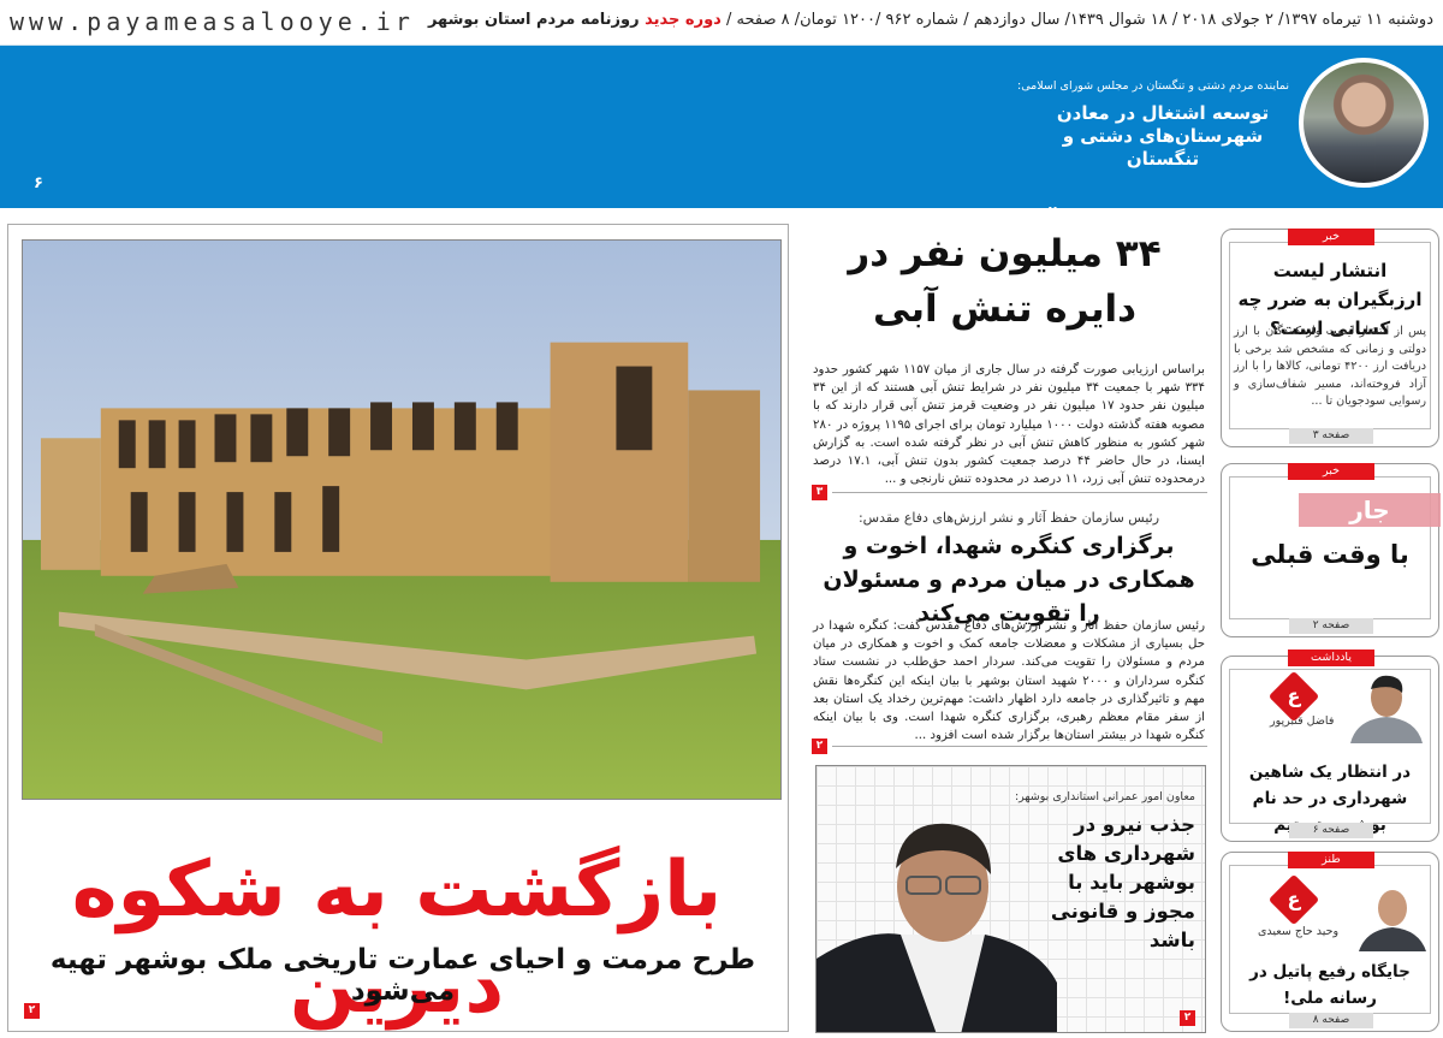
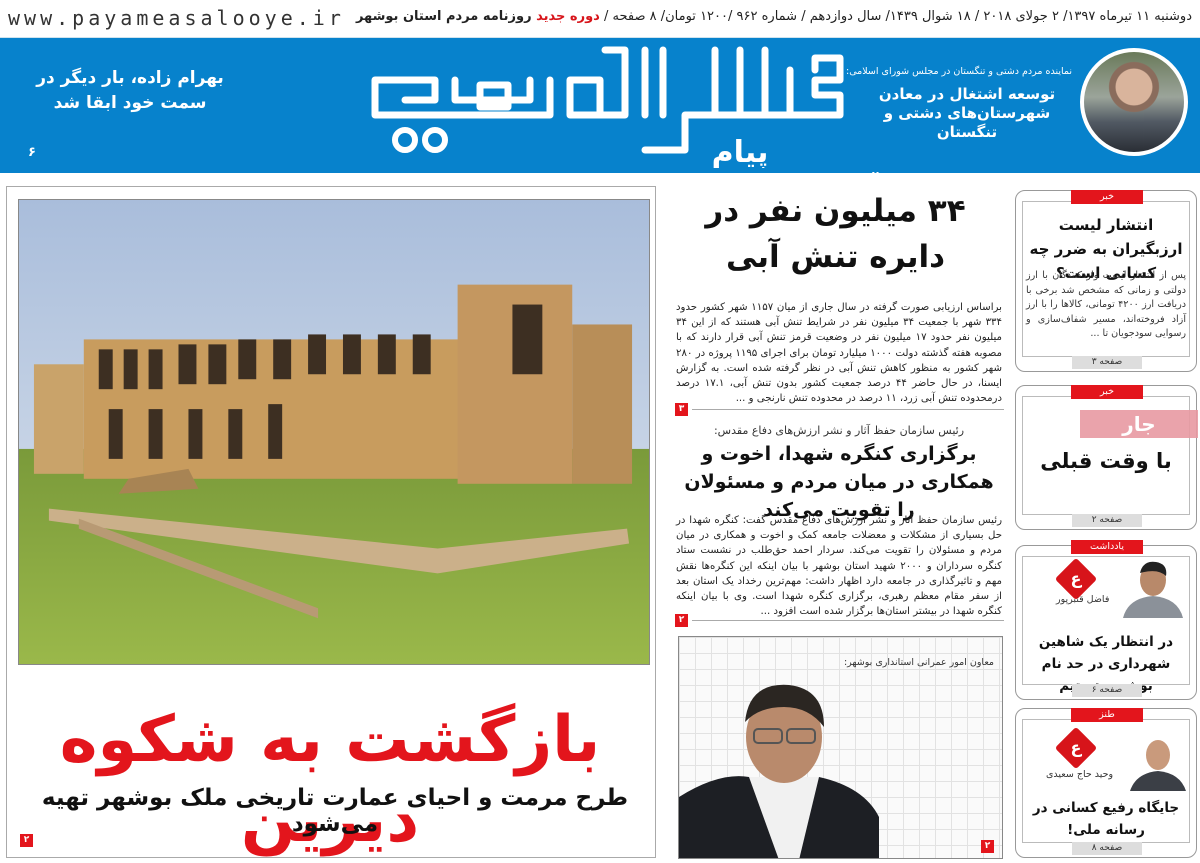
  www.payameasalooye.ir
  دوشنبه ۱۱ تیرماه ۱۳۹۷/ ۲ جولای ۲۰۱۸ / ۱۸ شوال ۱۴۳۹/ سال دوازدهم / شماره ۹۶۲ /۱۲۰۰ تومان/ ۸ صفحه / دوره جدید روزنامه مردم استان بوشهر
+ بهرام زاده، بار دیگر در سمت خود ابقا شد
  ۶
+ پیام
  نماینده مردم دشتی و تنگستان در مجلس شورای اسلامی:
  توسعه اشتغال در معادن شهرستان‌های دشتی و تنگستان
  ۲
  بازگشت به شکوه دیرین
  طرح مرمت و احیای عمارت تاریخی ملک بوشهر تهیه می‌شود
  ۲
  ۳۴ میلیون نفر در دایره تنش آبی
  براساس ارزیابی صورت گرفته در سال جاری از میان ۱۱۵۷ شهر کشور حدود ۳۳۴ شهر با جمعیت ۳۴ میلیون نفر در شرایط تنش آبی هستند که از این ۳۴ میلیون نفر حدود ۱۷ میلیون نفر در وضعیت قرمز تنش آبی قرار دارند که با مصوبه هفته گذشته دولت ۱۰۰۰ میلیارد تومان برای اجرای ۱۱۹۵ پروژه در ۲۸۰ شهر کشور به منظور کاهش تنش آبی در نظر گرفته شده است. به گزارش ایسنا، در حال حاضر ۴۴ درصد جمعیت کشور بدون تنش آبی، ۱۷.۱ درصد درمحدوده تنش آبی زرد، ۱۱ درصد در محدوده تنش نارنجی و ...
  ۳
  رئیس سازمان حفظ آثار و نشر ارزش‌های دفاع مقدس:
  برگزاری کنگره شهدا، اخوت و همکاری در میان مردم و مسئولان را تقویت می‌کند
  رئیس سازمان حفظ آثار و نشر ارزش‌های دفاع مقدس گفت: کنگره شهدا در حل بسیاری از مشکلات و معضلات جامعه کمک و اخوت و همکاری در میان مردم و مسئولان را تقویت می‌کند. سردار احمد حق‌طلب در نشست ستاد کنگره سرداران و ۲۰۰۰ شهید استان بوشهر با بیان اینکه این کنگره‌ها نقش مهم و تاثیرگذاری در جامعه دارد اظهار داشت: مهم‌ترین رخداد یک استان بعد از سفر مقام معظم رهبری، برگزاری کنگره شهدا است. وی با بیان اینکه کنگره شهدا در بیشتر استان‌ها برگزار شده است افزود ...
  ۲
  معاون امور عمرانی استانداری بوشهر:
- جذب نیرو در شهرداری های بوشهر باید با مجوز و قانونی باشد
  ۲
  خبر
  انتشار لیست ارزبگیران به ضرر چه کسانی است؟
  پس از انتشار لیست واردکنندگان با ارز دولتی و زمانی که مشخص شد برخی با دریافت ارز ۴۲۰۰ تومانی، کالاها را با ارز آزاد فروخته‌اند، مسیر شفاف‌سازی و رسوایی سودجویان تا ...
  صفحه ۳
  خبر
  با وقت قبلی
  صفحه ۲
  جار
  یادداشت
  فاضل قنبرپور
  در انتظار یک شاهین شهرداری در حد نام بوم
  صفحه ۶
  طنز
  وحید حاج سعیدی
- جایگاه رفیع پاتیل در رسانه ملی!
+ جایگاه رفیع کسانی در رسانه ملی!
  صفحه ۸
